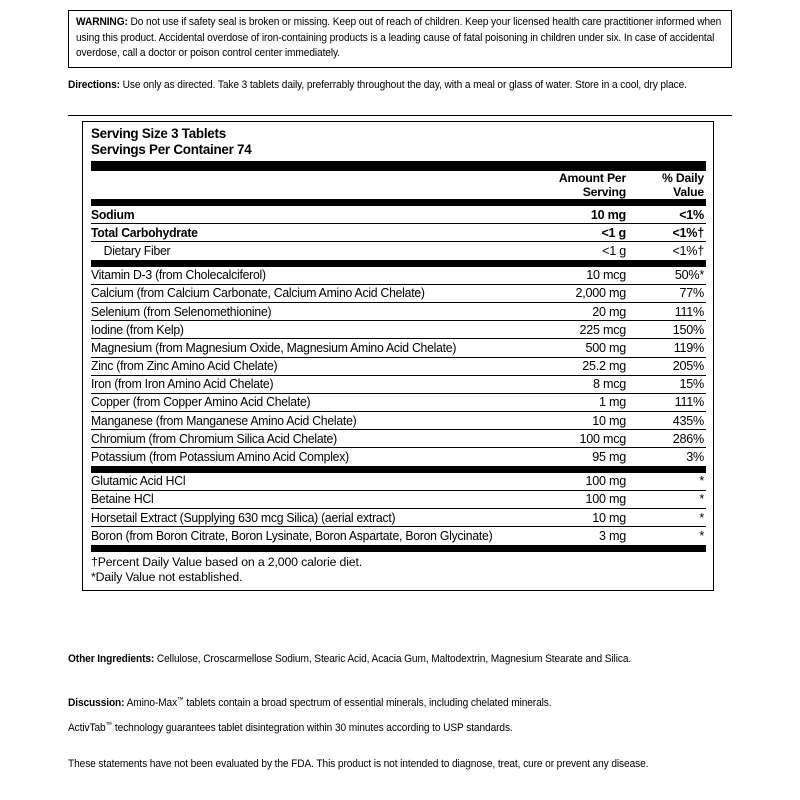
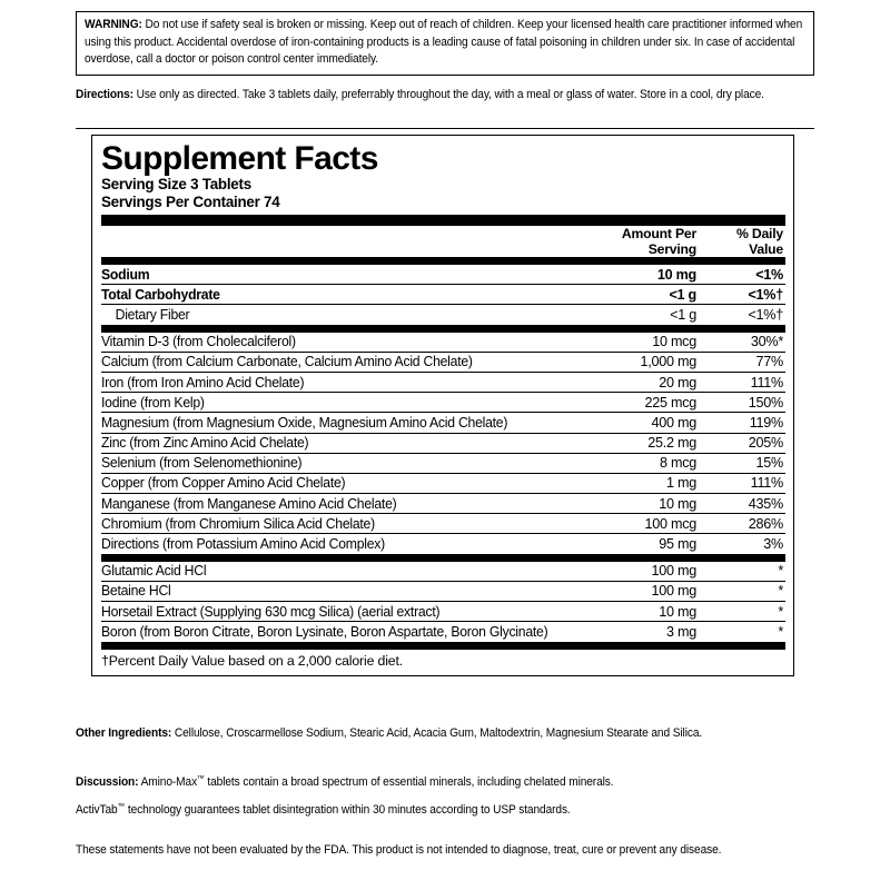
  WARNING: Do not use if safety seal is broken or missing. Keep out of reach of children. Keep your licensed health care practitioner informed when using this product. Accidental overdose of iron-containing products is a leading cause of fatal poisoning in children under six. In case of accidental overdose, call a doctor or poison control center immediately.
  Directions: Use only as directed. Take 3 tablets daily, preferrably throughout the day, with a meal or glass of water. Store in a cool, dry place.
+ Supplement Facts
  Serving Size 3 Tablets
  Servings Per Container 74
  	Amount Per Serving	% Daily Value
  Sodium	10 mg	<1%
  Total Carbohydrate	<1 g	<1%†
  Dietary Fiber	<1 g	<1%†
- Vitamin D-3 (from Cholecalciferol)	10 mcg	50%*
+ Vitamin D-3 (from Cholecalciferol)	10 mcg	30%*
- Calcium (from Calcium Carbonate, Calcium Amino Acid Chelate)	2,000 mg	77%
+ Calcium (from Calcium Carbonate, Calcium Amino Acid Chelate)	1,000 mg	77%
- Selenium (from Selenomethionine)	20 mg	111%
+ Iron (from Iron Amino Acid Chelate)	20 mg	111%
  Iodine (from Kelp)	225 mcg	150%
- Magnesium (from Magnesium Oxide, Magnesium Amino Acid Chelate)	500 mg	119%
+ Magnesium (from Magnesium Oxide, Magnesium Amino Acid Chelate)	400 mg	119%
  Zinc (from Zinc Amino Acid Chelate)	25.2 mg	205%
- Iron (from Iron Amino Acid Chelate)	8 mcg	15%
+ Selenium (from Selenomethionine)	8 mcg	15%
  Copper (from Copper Amino Acid Chelate)	1 mg	111%
  Manganese (from Manganese Amino Acid Chelate)	10 mg	435%
  Chromium (from Chromium Silica Acid Chelate)	100 mcg	286%
- Potassium (from Potassium Amino Acid Complex)	95 mg	3%
+ Directions (from Potassium Amino Acid Complex)	95 mg	3%
  Glutamic Acid HCl	100 mg	*
  Betaine HCl	100 mg	*
  Horsetail Extract (Supplying 630 mcg Silica) (aerial extract)	10 mg	*
  Boron (from Boron Citrate, Boron Lysinate, Boron Aspartate, Boron Glycinate)	3 mg	*
  †Percent Daily Value based on a 2,000 calorie diet.
- *Daily Value not established.
  Other Ingredients: Cellulose, Croscarmellose Sodium, Stearic Acid, Acacia Gum, Maltodextrin, Magnesium Stearate and Silica.
  Discussion: Amino-Max™ tablets contain a broad spectrum of essential minerals, including chelated minerals.
  ActivTab™ technology guarantees tablet disintegration within 30 minutes according to USP standards.
  These statements have not been evaluated by the FDA. This product is not intended to diagnose, treat, cure or prevent any disease.
